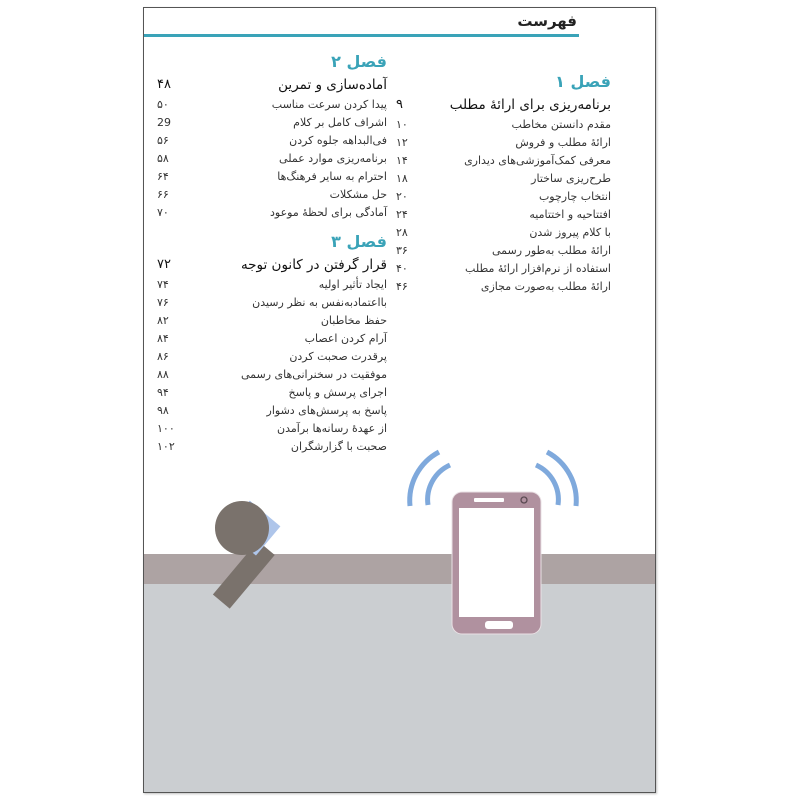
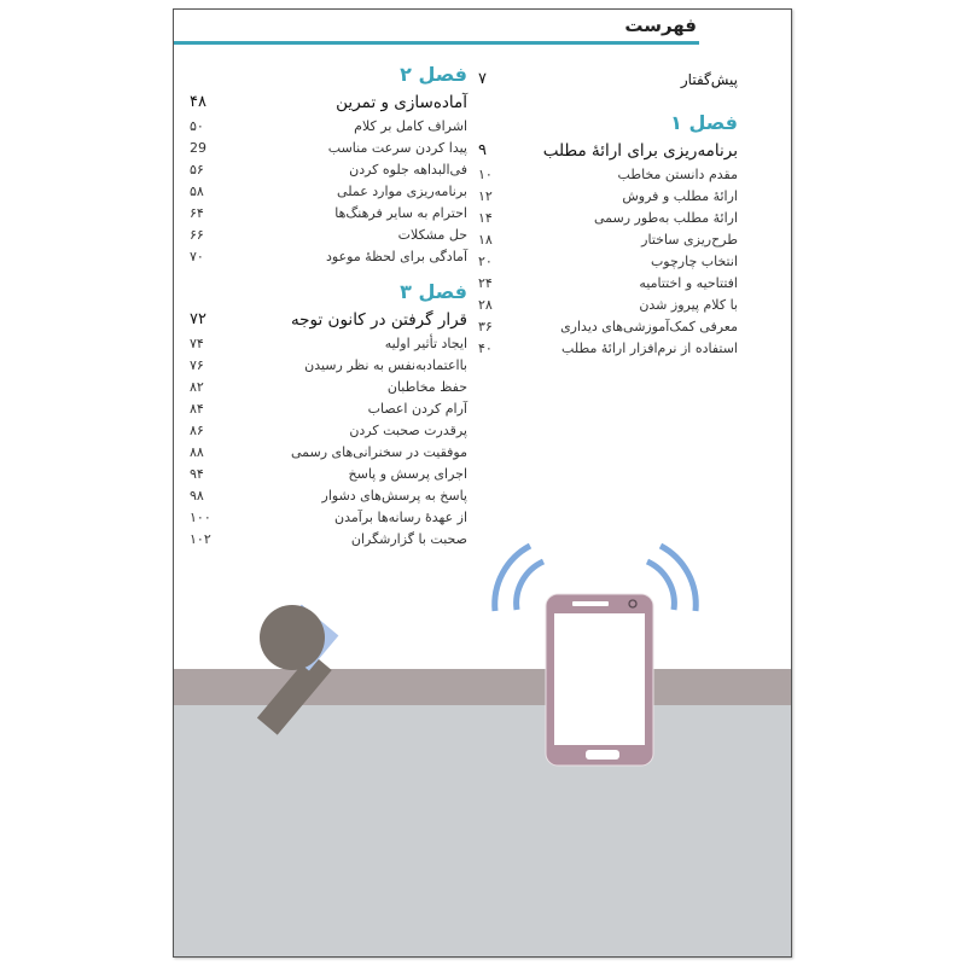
  فهرست
+ پیش‌گفتار
+ ۷
  فصل ۱
  برنامه‌ریزی برای ارائهٔ مطلب
  ۹
  مقدم دانستن مخاطب
  ۱۰
  ارائهٔ مطلب و فروش
  ۱۲
- معرفی کمک‌آموزشی‌های دیداری
+ ارائهٔ مطلب به‌طور رسمی
  ۱۴
  طرح‌ریزی ساختار
  ۱۸
  انتخاب چارچوب
  ۲۰
  افتتاحیه و اختتامیه
  ۲۴
  با کلام پیروز شدن
  ۲۸
- ارائهٔ مطلب به‌طور رسمی
+ معرفی کمک‌آموزشی‌های دیداری
  ۳۶
  استفاده از نرم‌افزار ارائهٔ مطلب
  ۴۰
- ارائهٔ مطلب بهصورت مجازی
- ۴۶
  فصل ۲
  آماده‌سازی و تمرین
  ۴۸
- پیدا کردن سرعت مناسب
+ اشراف کامل بر کلام
  ۵۰
- اشراف کامل بر کلام
+ پیدا کردن سرعت مناسب
  29
  فی‌البداهه جلوه کردن
  ۵۶
  برنامه‌ریزی موارد عملی
  ۵۸
  احترام به سایر فرهنگ‌ها
  ۶۴
  حل مشکلات
  ۶۶
  آمادگی برای لحظهٔ موعود
  ۷۰
  فصل ۳
  قرار گرفتن در کانون توجه
  ۷۲
  ایجاد تأثیر اولیه
  ۷۴
  بااعتمادبهنفس به نظر رسیدن
  ۷۶
  حفظ مخاطبان
  ۸۲
  آرام کردن اعصاب
  ۸۴
  پرقدرت صحبت کردن
  ۸۶
  موفقیت در سخنرانی‌های رسمی
  ۸۸
  اجرای پرسش و پاسخ
  ۹۴
  پاسخ به پرسش‌های دشوار
  ۹۸
  از عهدهٔ رسانه‌ها برآمدن
  ۱۰۰
  صحبت با گزارشگران
  ۱۰۲
